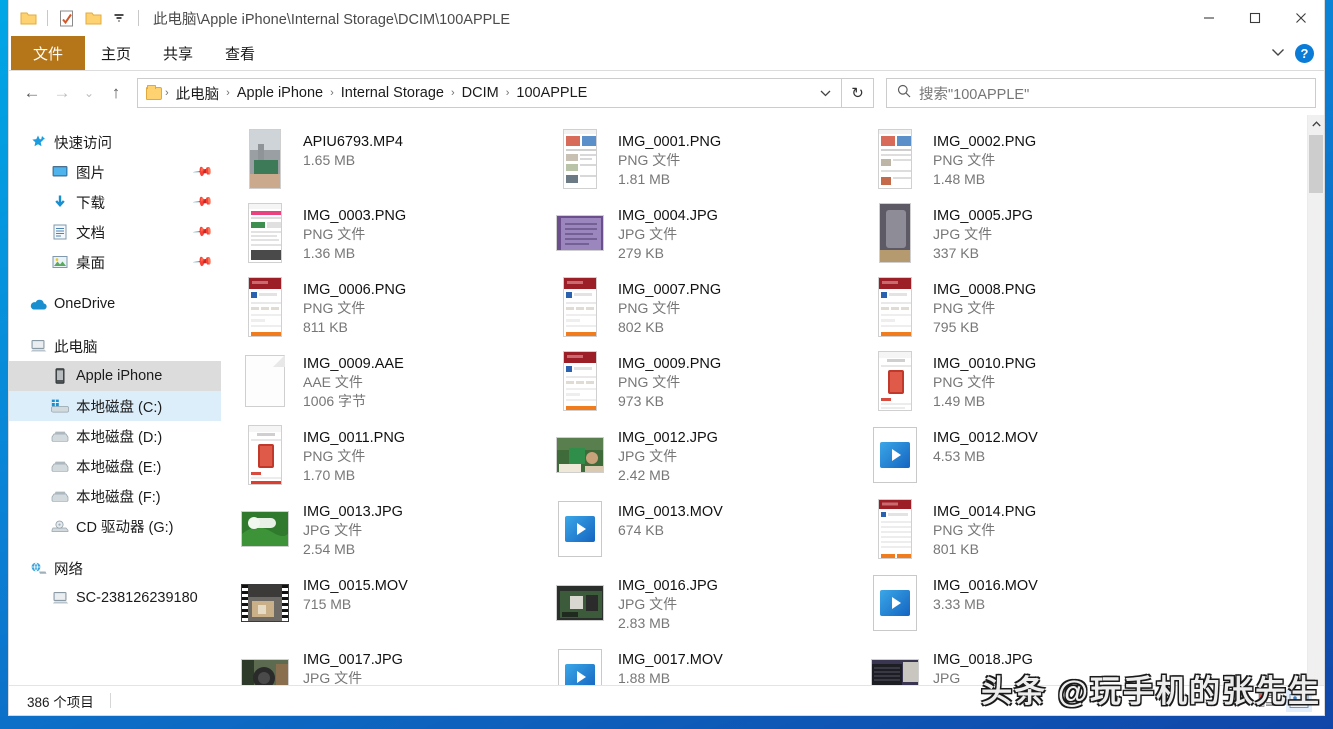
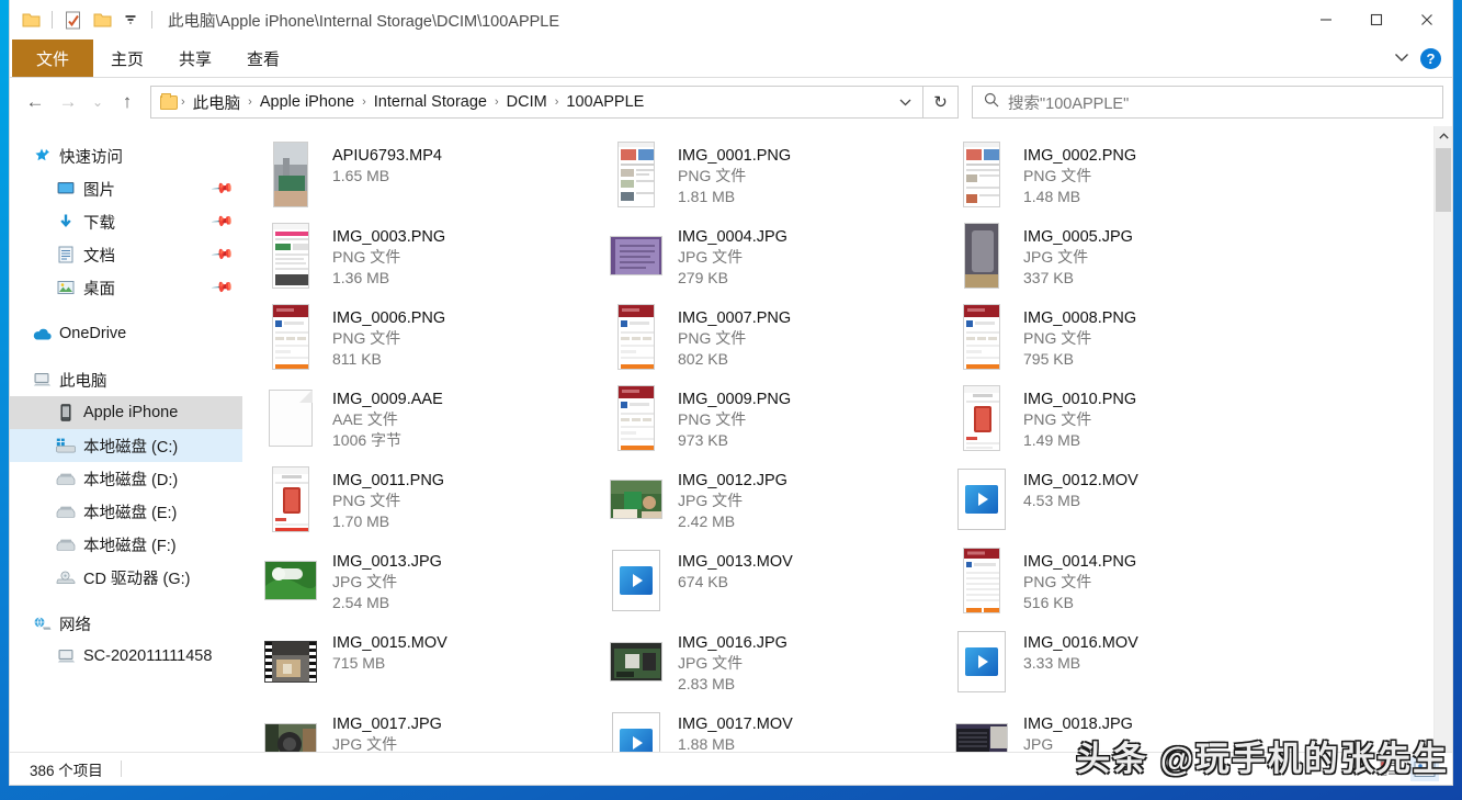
  此电脑\Apple iPhone\Internal Storage\DCIM\100APPLE
  文件
  主页
  共享
  查看
  ?
  ←
  →
  ⌄
  ↑
  ›
  此电脑
  ›
  Apple iPhone
  ›
  Internal Storage
  ›
  DCIM
  ›
  100APPLE
  ↻
  搜索"100APPLE"
  快速访问
  图片
  下载
  文档
  桌面
  OneDrive
  此电脑
  Apple iPhone
  本地磁盘 (C:)
  本地磁盘 (D:)
  本地磁盘 (E:)
  本地磁盘 (F:)
  CD 驱动器 (G:)
  网络
- SC-238126239180
+ SC-202011111458
  APIU6793.MP4
  1.65 MB
  IMG_0001.PNG
  PNG 文件
  1.81 MB
  IMG_0002.PNG
  PNG 文件
  1.48 MB
  IMG_0003.PNG
  PNG 文件
  1.36 MB
  IMG_0004.JPG
  JPG 文件
  279 KB
  IMG_0005.JPG
  JPG 文件
  337 KB
  IMG_0006.PNG
  PNG 文件
  811 KB
  IMG_0007.PNG
  PNG 文件
  802 KB
  IMG_0008.PNG
  PNG 文件
  795 KB
  IMG_0009.AAE
  AAE 文件
  1006 字节
  IMG_0009.PNG
  PNG 文件
  973 KB
  IMG_0010.PNG
  PNG 文件
  1.49 MB
  IMG_0011.PNG
  PNG 文件
  1.70 MB
  IMG_0012.JPG
  JPG 文件
  2.42 MB
  IMG_0012.MOV
  4.53 MB
  IMG_0013.JPG
  JPG 文件
  2.54 MB
  IMG_0013.MOV
  674 KB
  IMG_0014.PNG
  PNG 文件
- 801 KB
+ 516 KB
  IMG_0015.MOV
  715 MB
  IMG_0016.JPG
  JPG 文件
  2.83 MB
  IMG_0016.MOV
  3.33 MB
  IMG_0017.JPG
  JPG 文件
  IMG_0017.MOV
  1.88 MB
  IMG_0018.JPG
  JPG
  386 个项目
  头条 @玩手机的张先生
